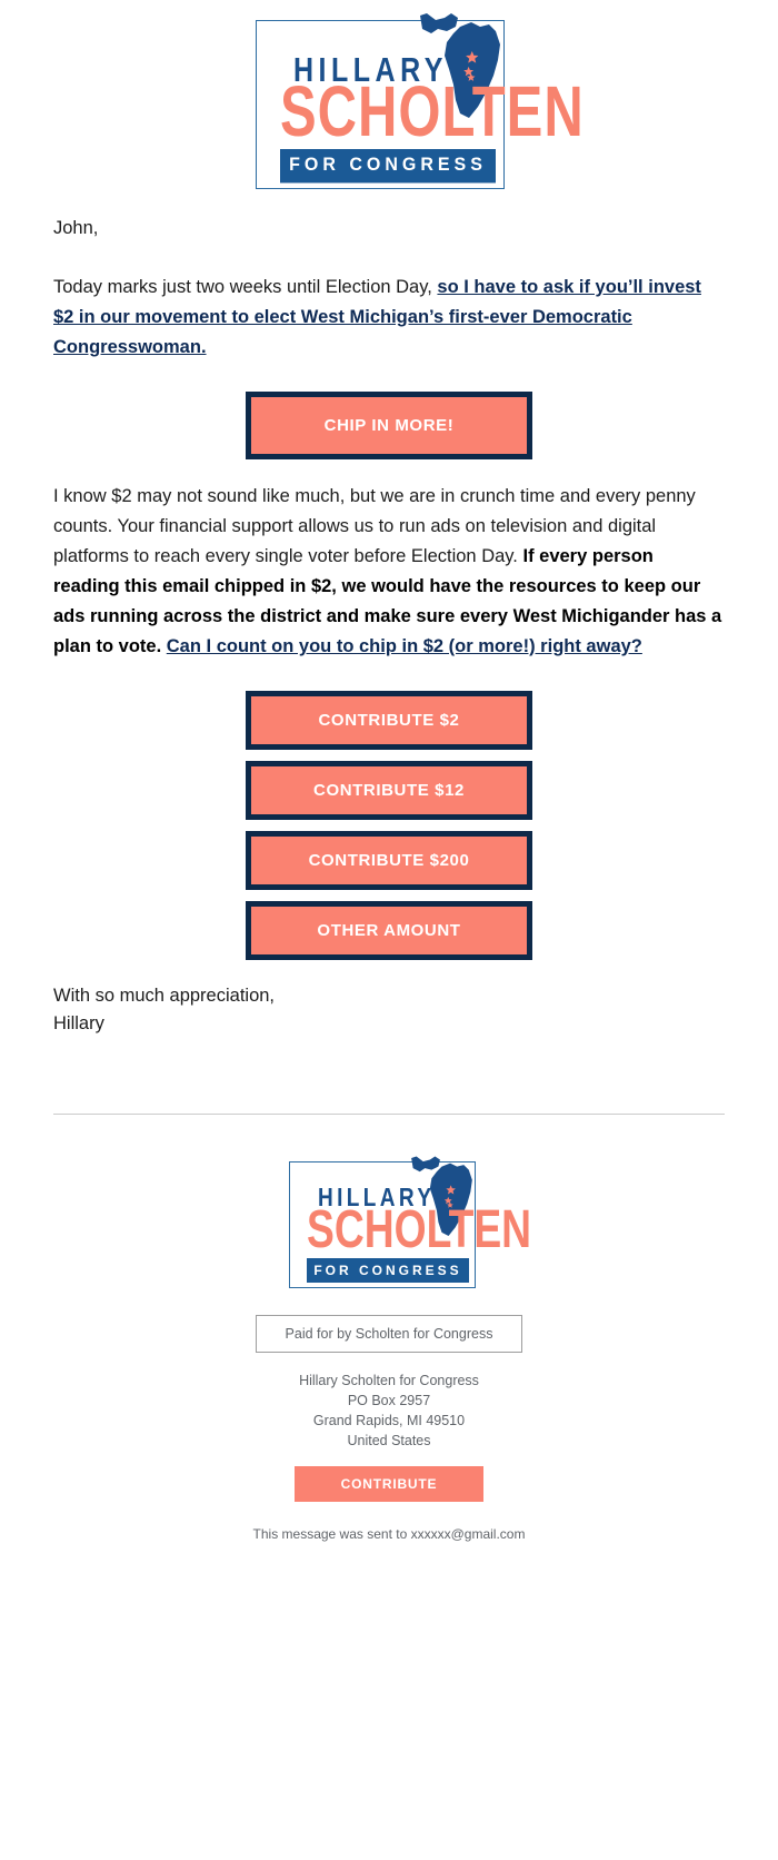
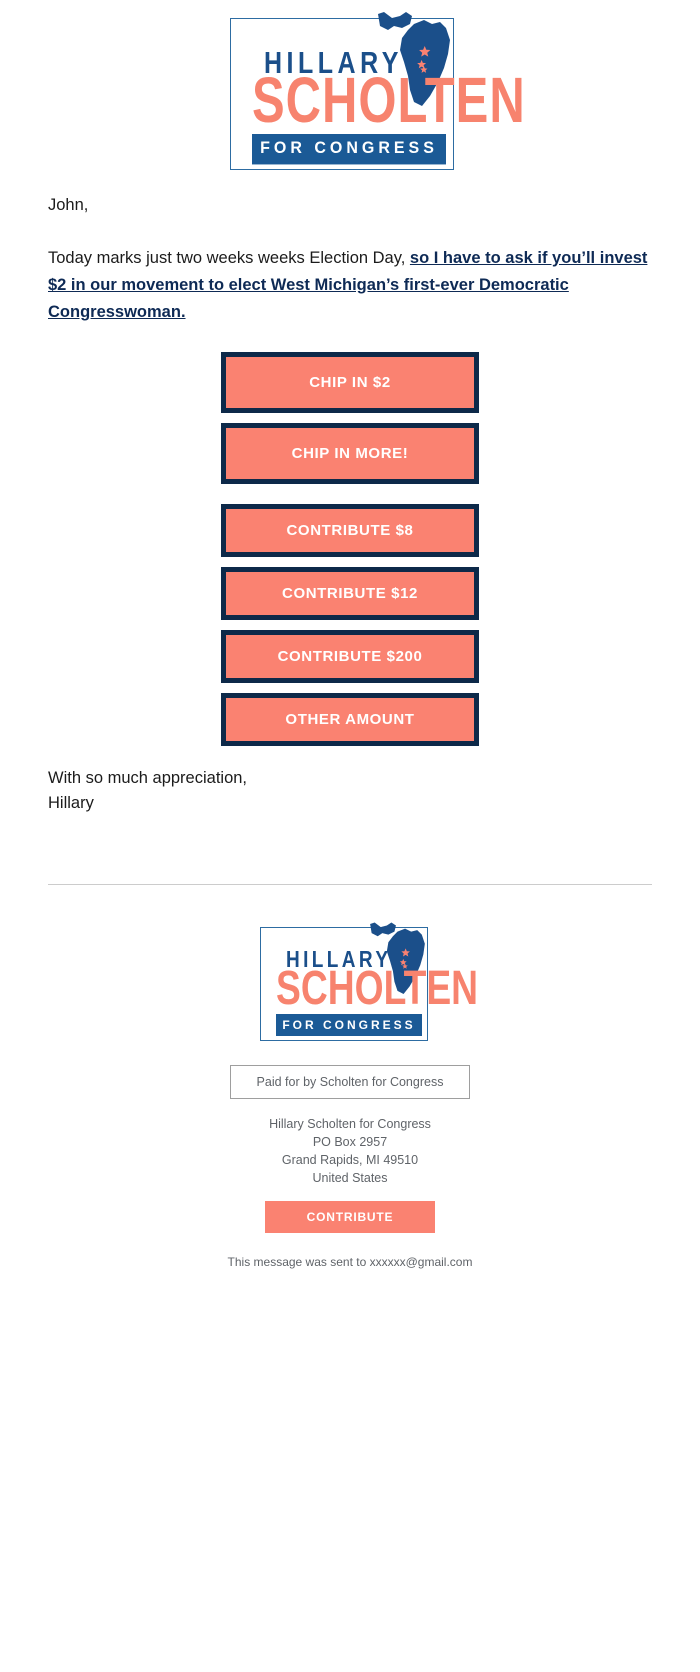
  HILLARY
  SCHOLTEN
  FOR CONGRESS
  John,
- Today marks just two weeks until Election Day, so I have to ask if you’ll invest $2 in our movement to elect West Michigan’s first-ever Democratic Congresswoman.
+ Today marks just two weeks weeks Election Day, so I have to ask if you’ll invest $2 in our movement to elect West Michigan’s first-ever Democratic Congresswoman.
+ CHIP IN $2
  CHIP IN MORE!
- I know $2 may not sound like much, but we are in crunch time and every penny counts. Your financial support allows us to run ads on television and digital platforms to reach every single voter before Election Day. If every person reading this email chipped in $2, we would have the resources to keep our ads running across the district and make sure every West Michigander has a plan to vote. Can I count on you to chip in $2 (or more!) right away?
- CONTRIBUTE $2
+ CONTRIBUTE $8
  CONTRIBUTE $12
  CONTRIBUTE $200
  OTHER AMOUNT
  With so much appreciation,
  Hillary
  HILLARY
  SCHOLTEN
  FOR CONGRESS
  Paid for by Scholten for Congress
  Hillary Scholten for Congress
  PO Box 2957
  Grand Rapids, MI 49510
  United States
  CONTRIBUTE
  This message was sent to xxxxxx@gmail.com
